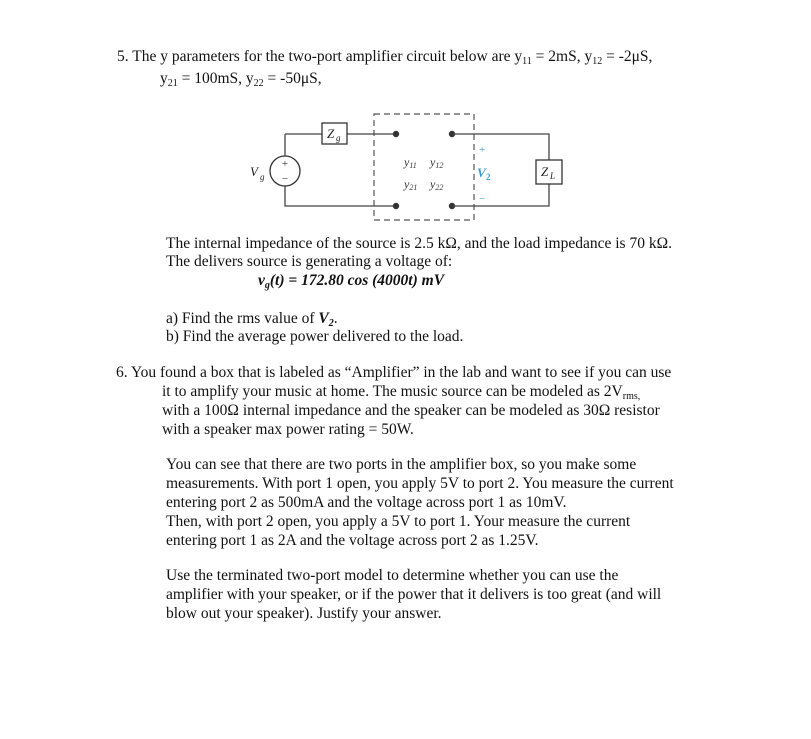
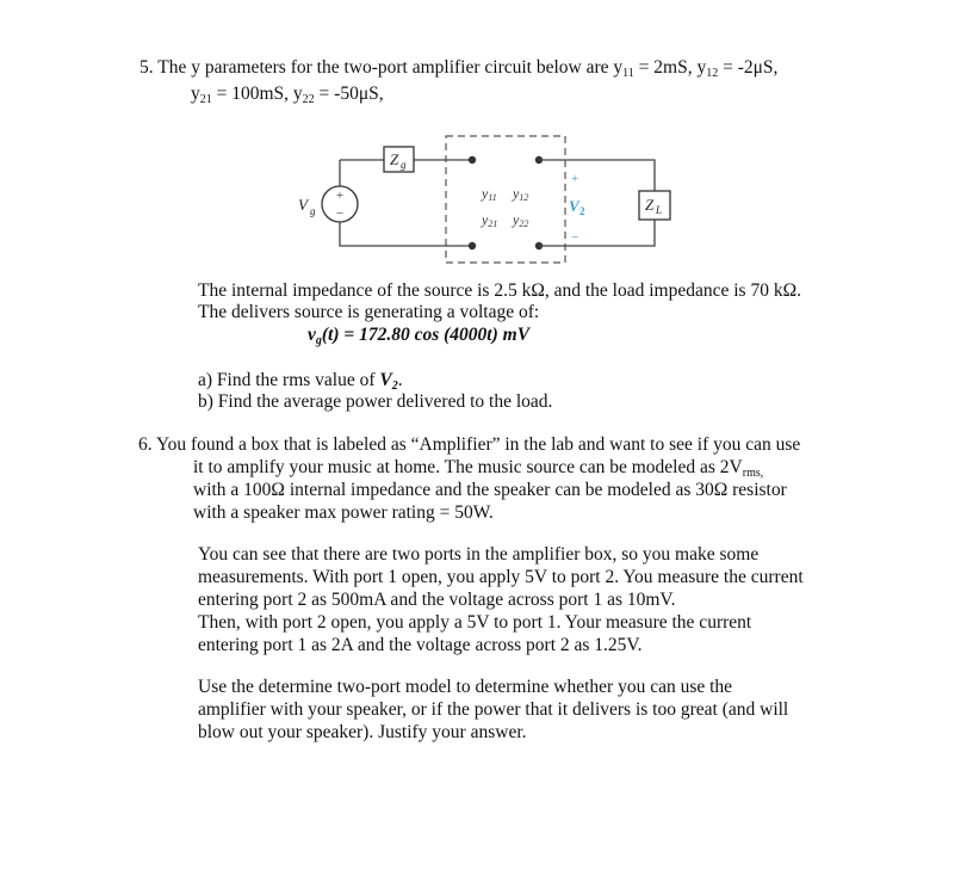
  5. The y parameters for the two-port amplifier circuit below are y11 = 2mS, y12 = -2μS,
  y21 = 100mS, y22 = -50μS,
  +
  −
  V
  g
  Z
  g
  Z
  L
  y11
  y12
  y21
  y22
  +
  V
  2
  −
  The internal impedance of the source is 2.5 kΩ, and the load impedance is 70 kΩ.
  The delivers source is generating a voltage of:
  vg(t) = 172.80 cos (4000t) mV
  a) Find the rms value of V2.
  b) Find the average power delivered to the load.
  6. You found a box that is labeled as “Amplifier” in the lab and want to see if you can use
  it to amplify your music at home. The music source can be modeled as 2Vrms,
  with a 100Ω internal impedance and the speaker can be modeled as 30Ω resistor
  with a speaker max power rating = 50W.
  You can see that there are two ports in the amplifier box, so you make some
  measurements. With port 1 open, you apply 5V to port 2. You measure the current
  entering port 2 as 500mA and the voltage across port 1 as 10mV.
  Then, with port 2 open, you apply a 5V to port 1. Your measure the current
  entering port 1 as 2A and the voltage across port 2 as 1.25V.
- Use the terminated two-port model to determine whether you can use the
+ Use the determine two-port model to determine whether you can use the
  amplifier with your speaker, or if the power that it delivers is too great (and will
  blow out your speaker). Justify your answer.
